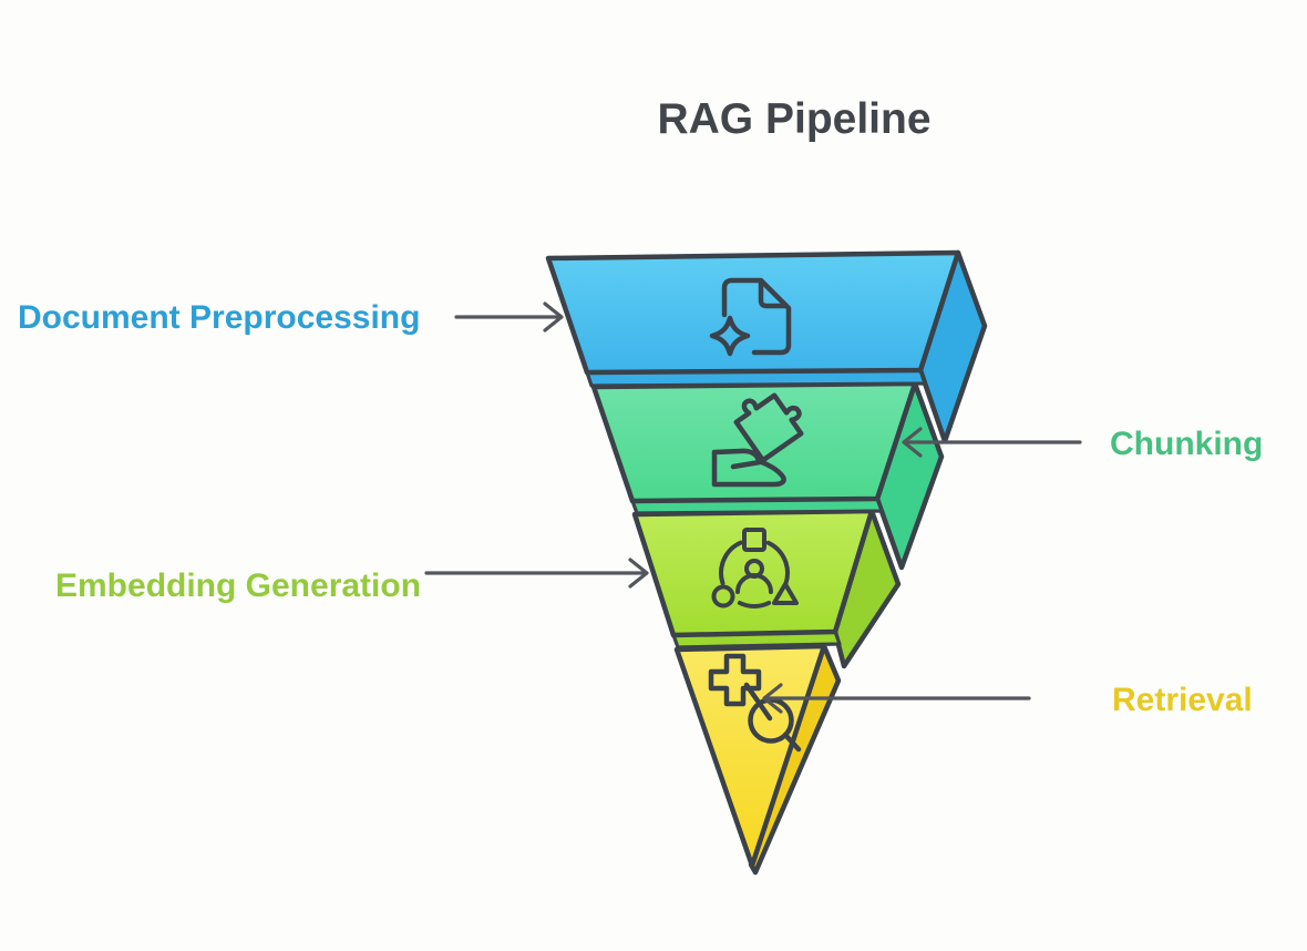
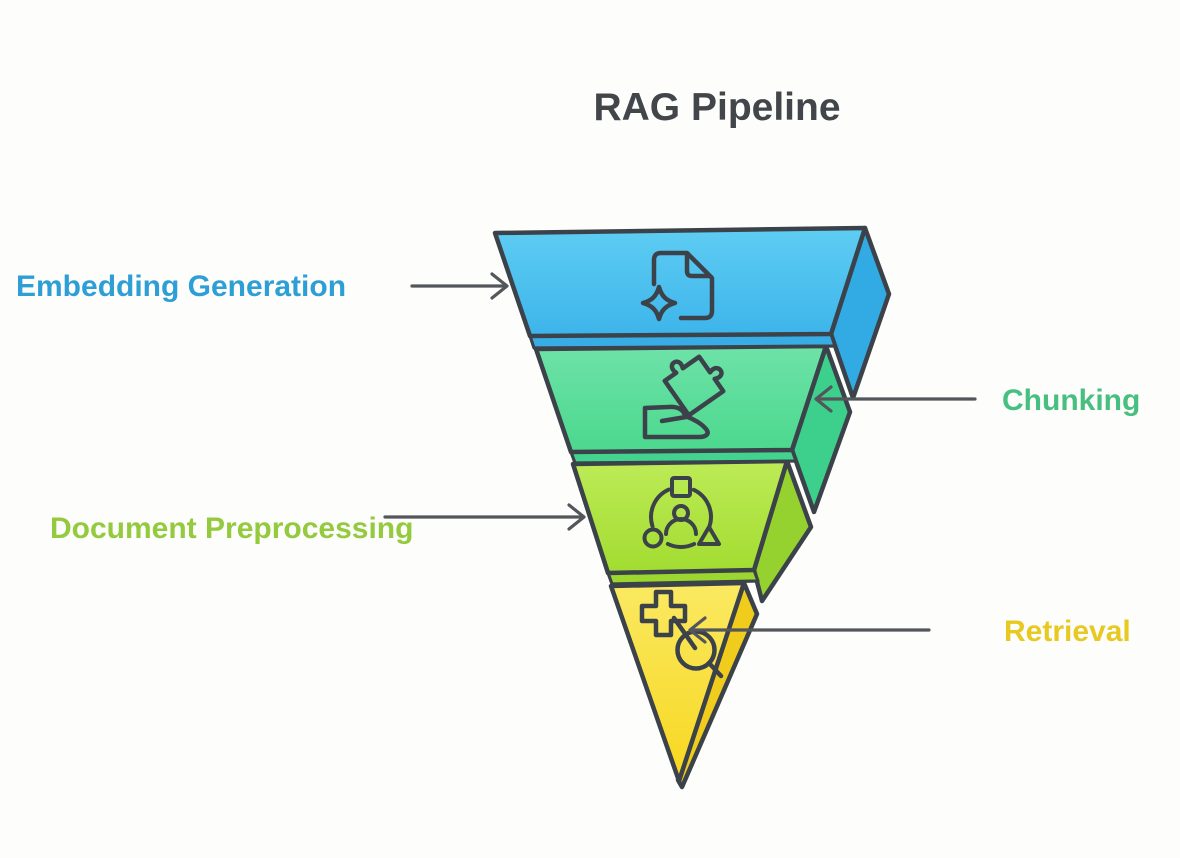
  RAG Pipeline
- Document Preprocessing
+ Embedding Generation
  Chunking
- Embedding Generation
+ Document Preprocessing
  Retrieval
